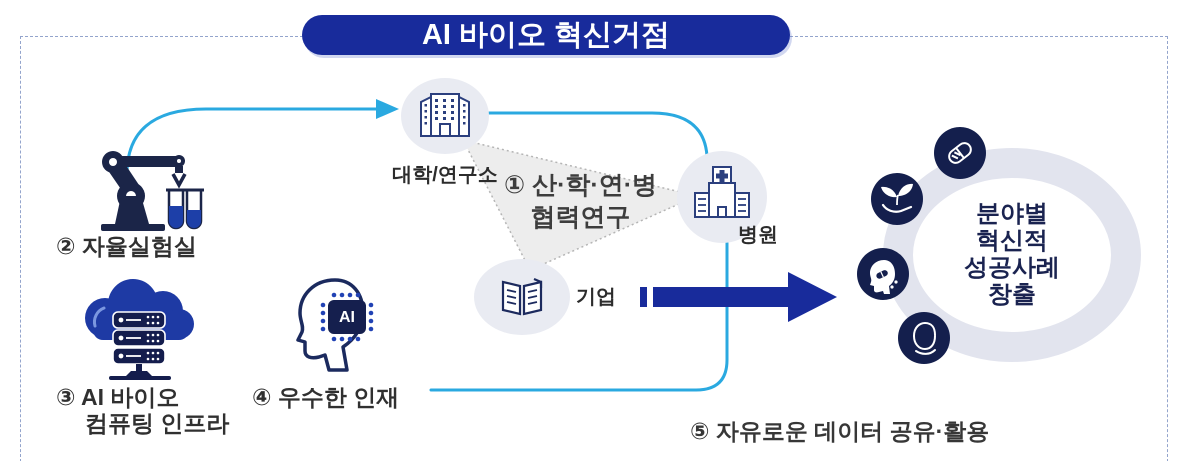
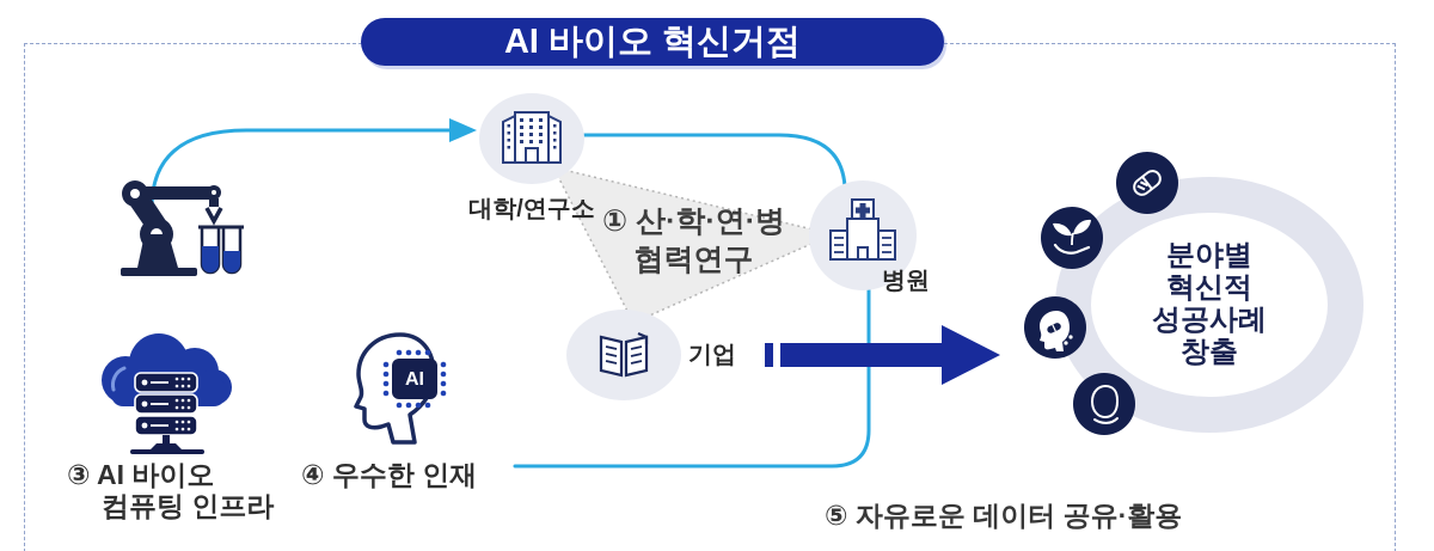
  AI 바이오 혁신거점
  AI
- ② 자율실험실
  ③ AI 바이오
  컴퓨팅 인프라
  ④ 우수한 인재
  대학/연구소
  병원
  기업
  ① 산·학·연·병
  협력연구
  분야별
  혁신적
  성공사례
  창출
  ⑤ 자유로운 데이터 공유·활용
